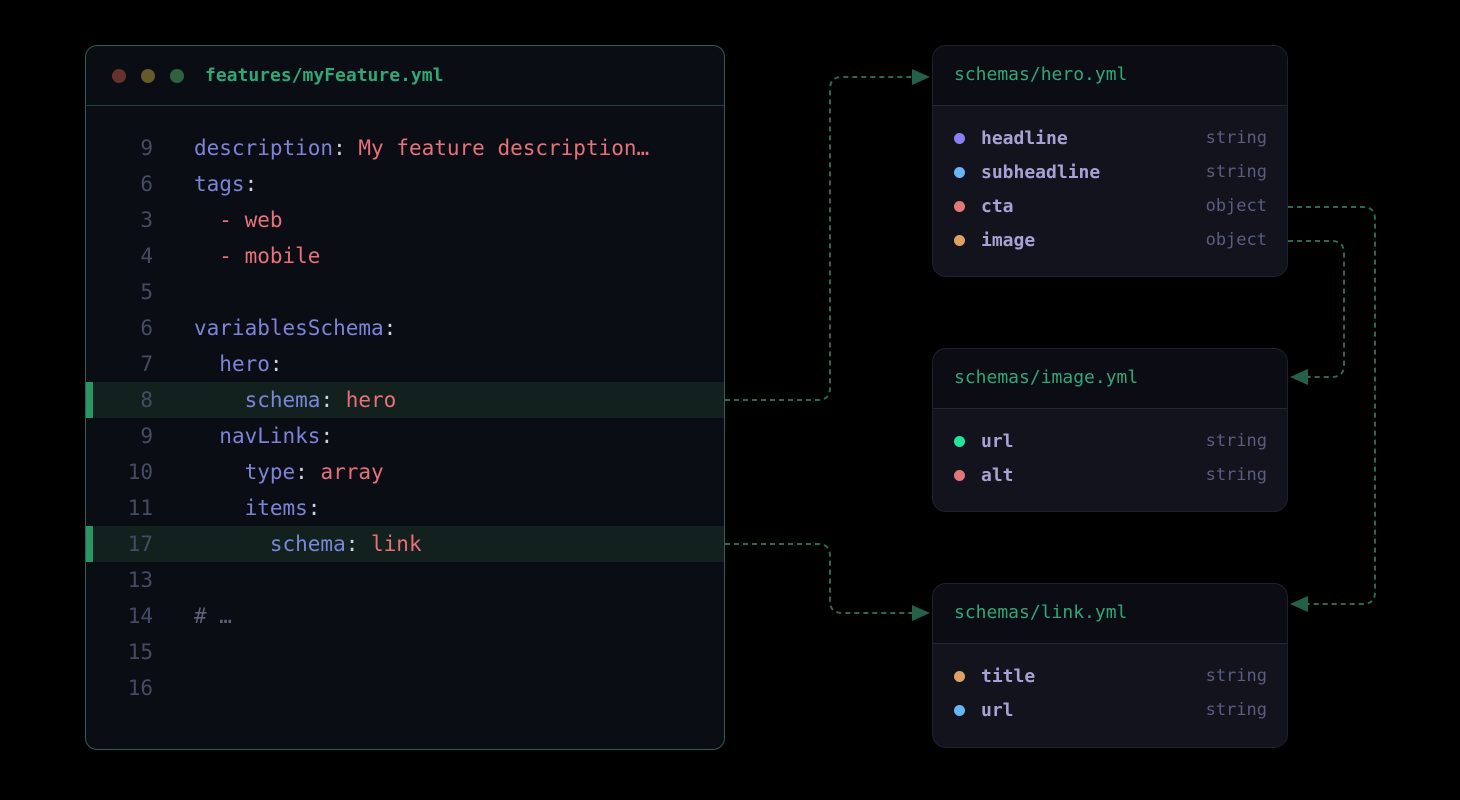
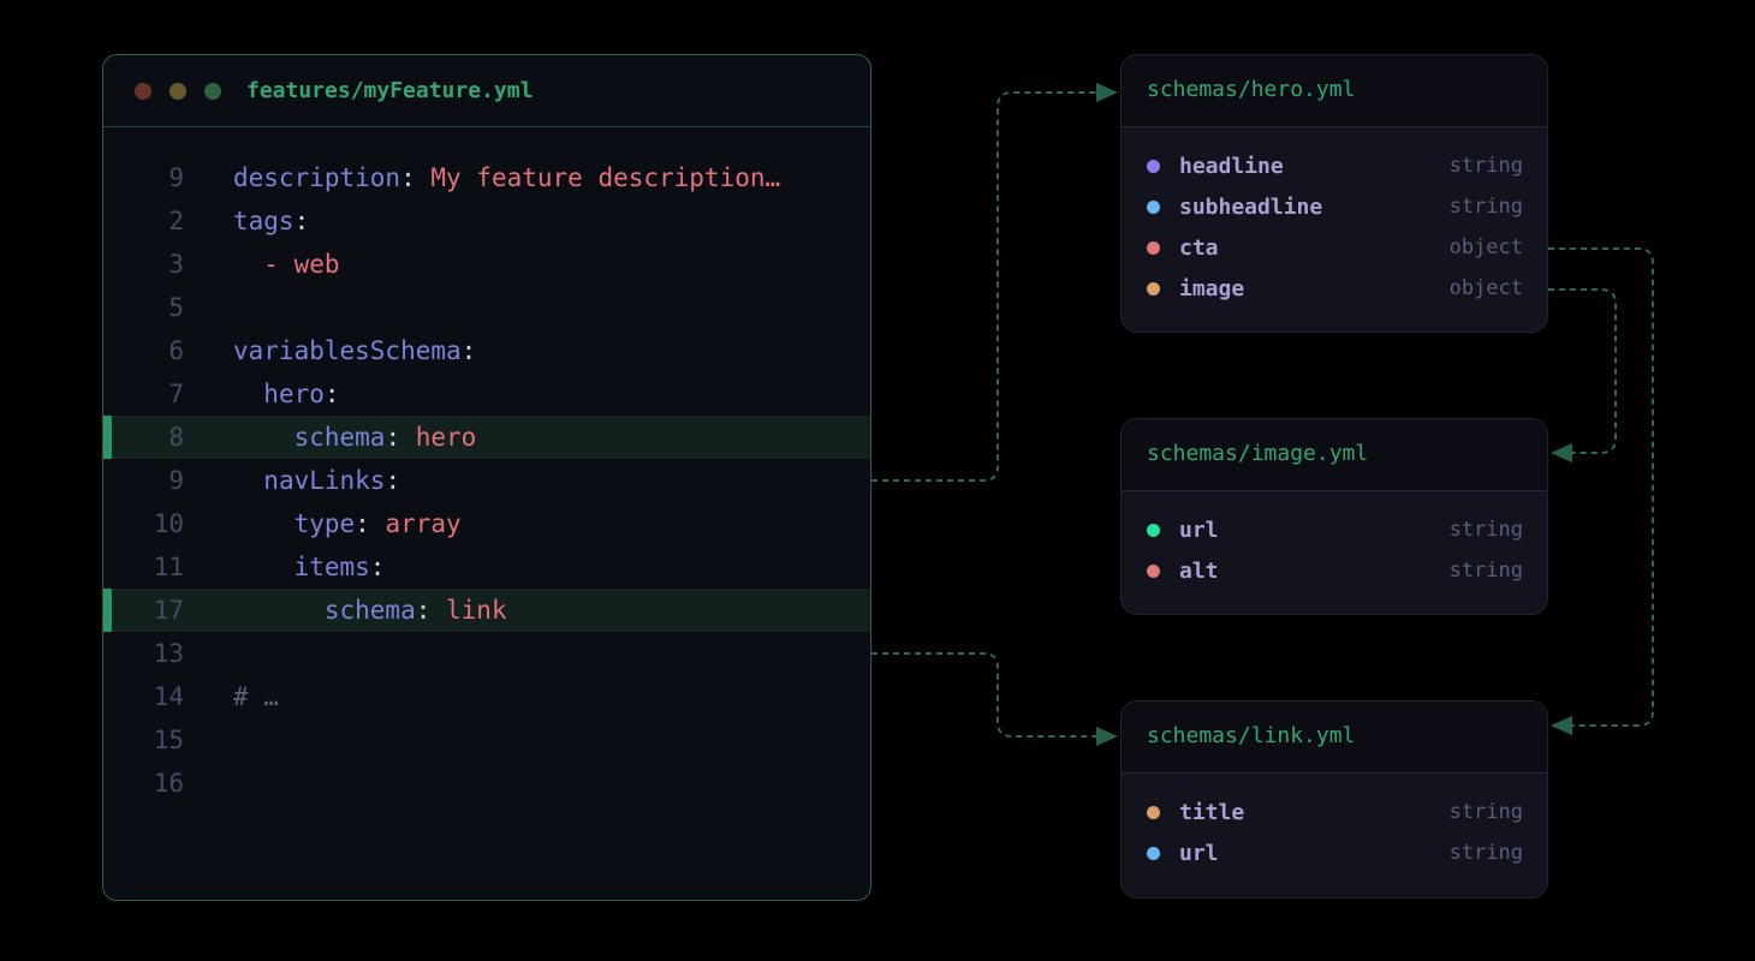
  features/myFeature.yml
  9 description: My feature description…
- 6 tags:
+ 2 tags:
  3 - web
- 4 - mobile
  5
  6 variablesSchema:
  7 hero:
  8 schema: hero
  9 navLinks:
  10 type: array
  11 items:
  17 schema: link
  13
  14 # …
  15
  16
  schemas/hero.yml
  headline
  string
  subheadline
  string
  cta
  object
  image
  object
  schemas/image.yml
  url
  string
  alt
  string
  schemas/link.yml
  title
  string
  url
  string
